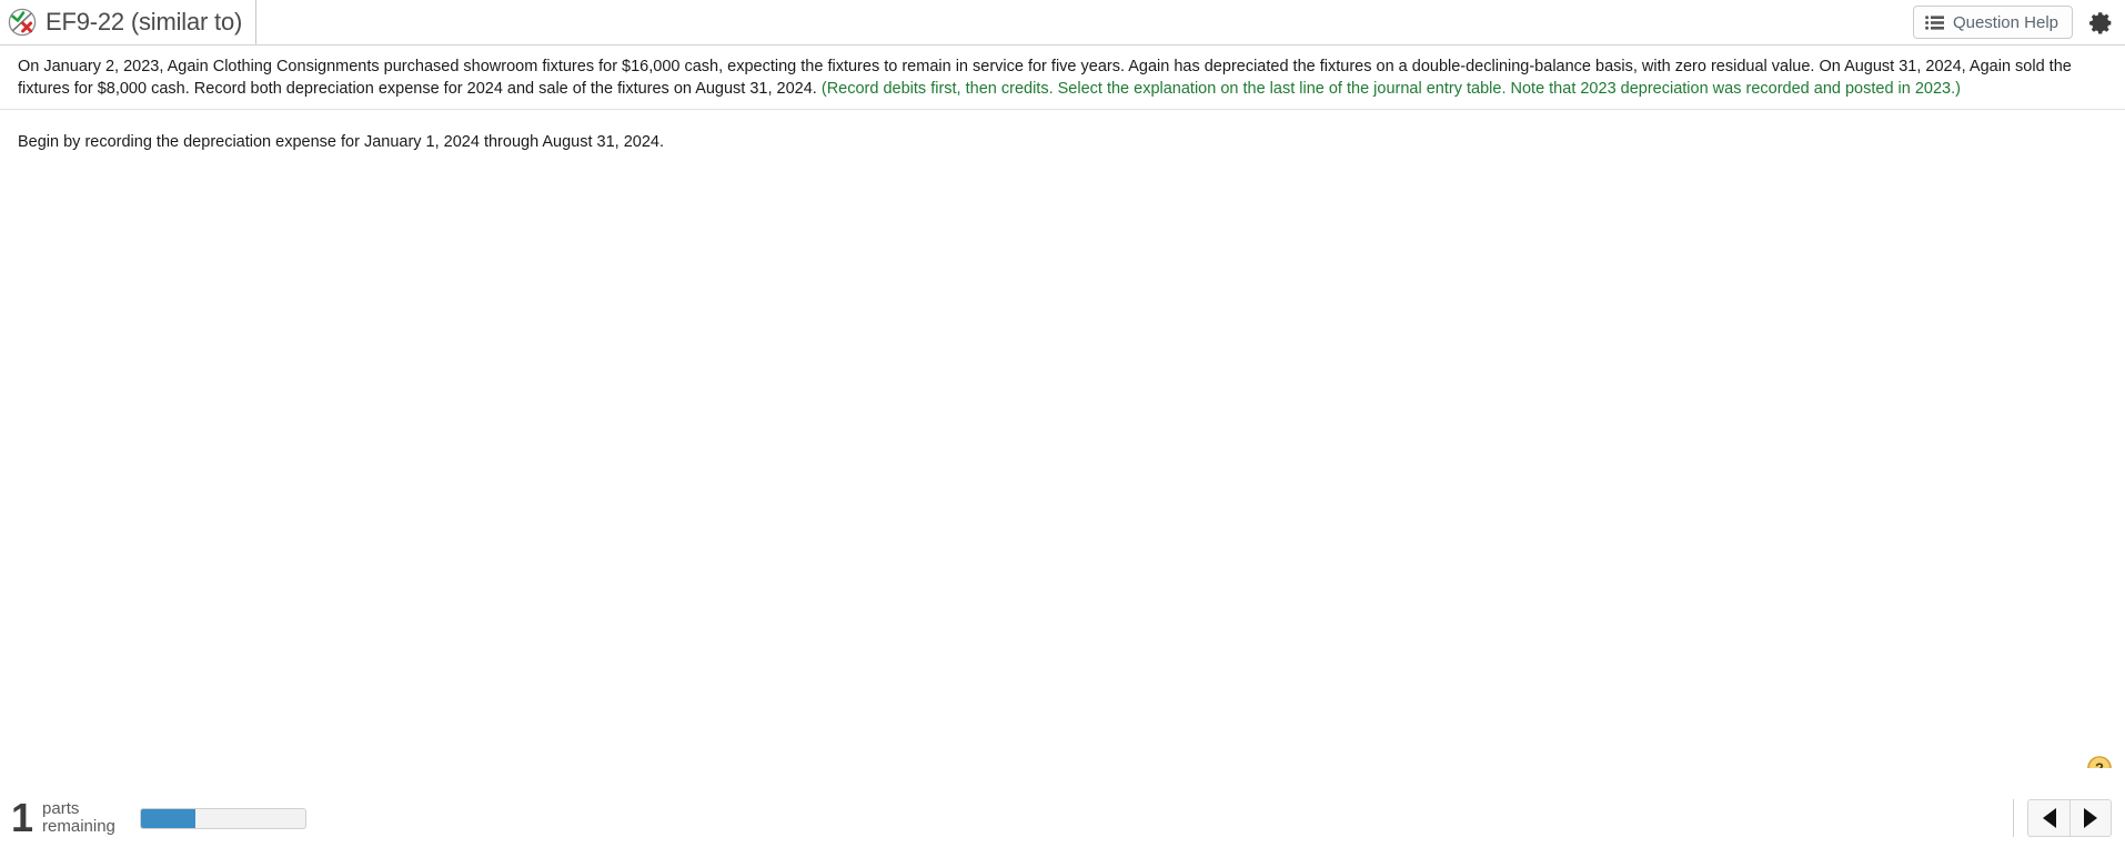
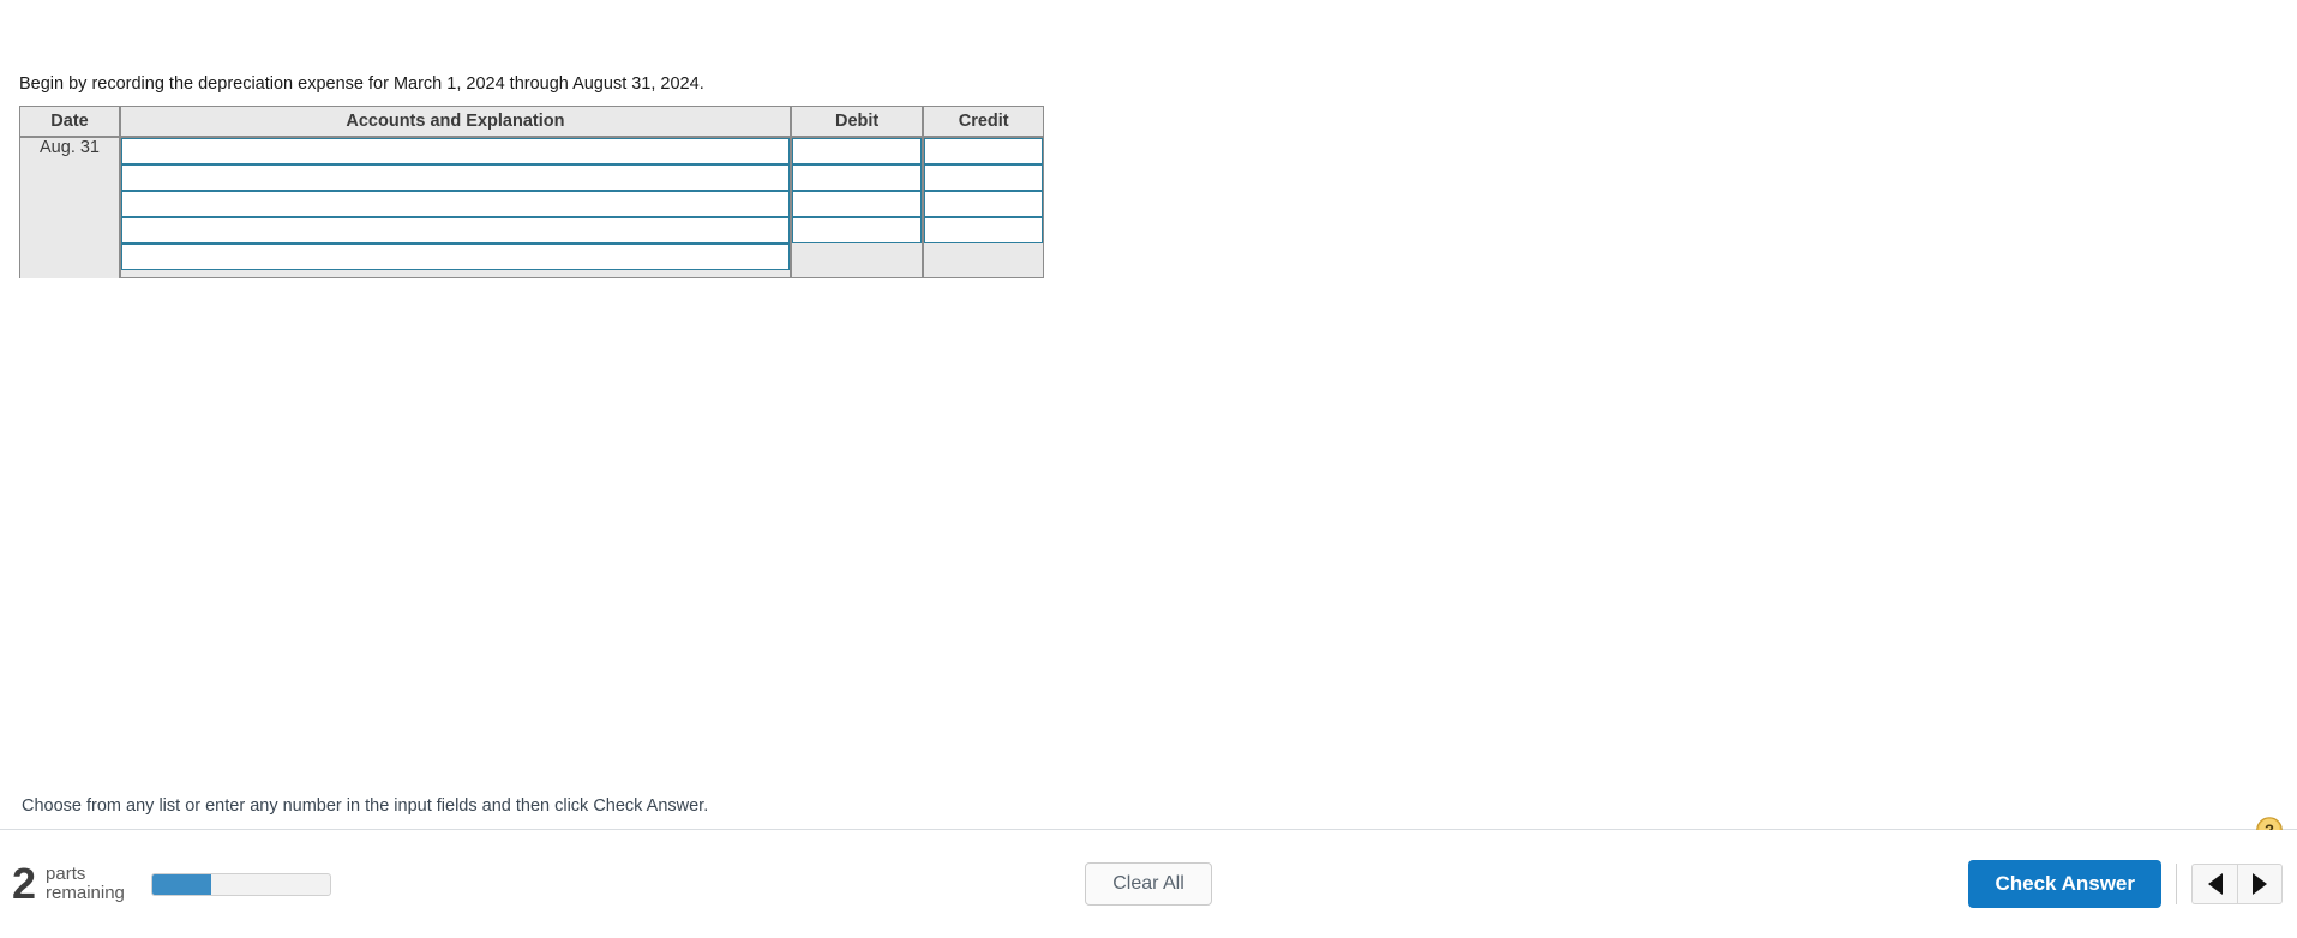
- EF9-22 (similar to)
- Question Help
- On January 2, 2023, Again Clothing Consignments purchased showroom fixtures for $16,000 cash, expecting the fixtures to remain in service for five years. Again has depreciated the fixtures on a double-declining-balance basis, with zero residual value. On August 31, 2024, Again sold the fixtures for $8,000 cash. Record both depreciation expense for 2024 and sale of the fixtures on August 31, 2024. (Record debits first, then credits. Select the explanation on the last line of the journal entry table. Note that 2023 depreciation was recorded and posted in 2023.)
- Begin by recording the depreciation expense for January 1, 2024 through August 31, 2024.
+ Begin by recording the depreciation expense for March 1, 2024 through August 31, 2024.
+ Date	Accounts and Explanation	Debit	Credit
+ Aug. 31
+ Choose from any list or enter any number in the input fields and then click Check Answer.
- 1
+ 2
  parts
  remaining
+ Clear All
+ Check Answer
